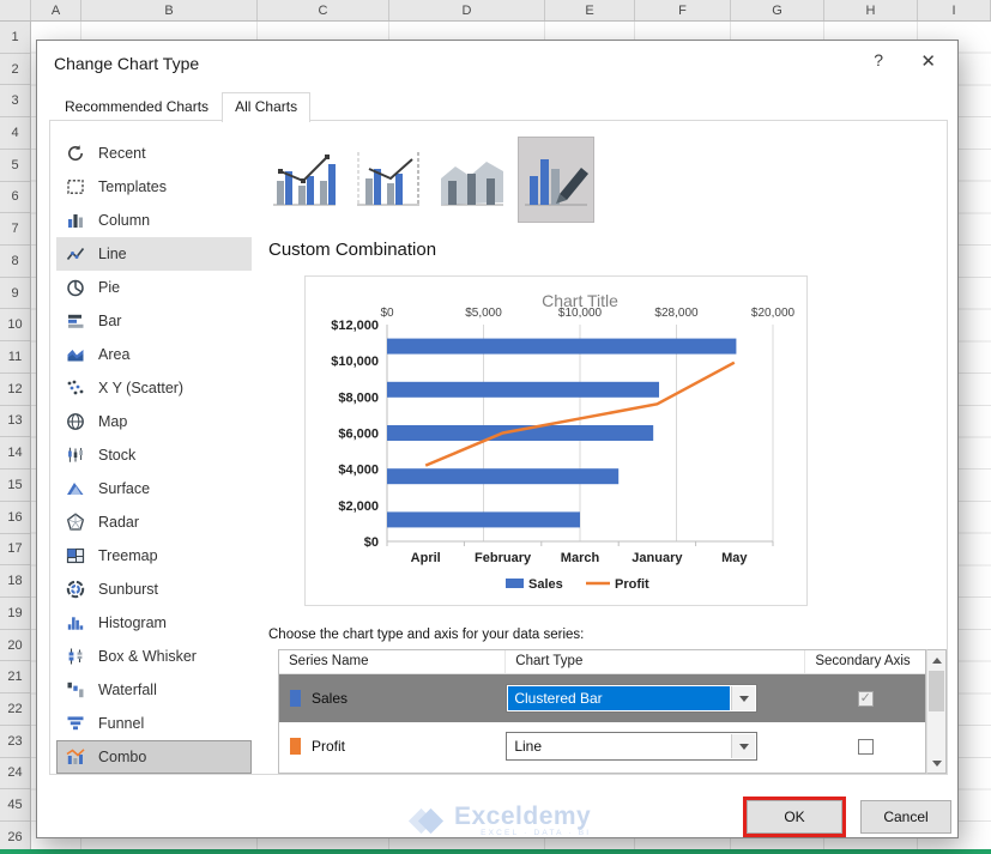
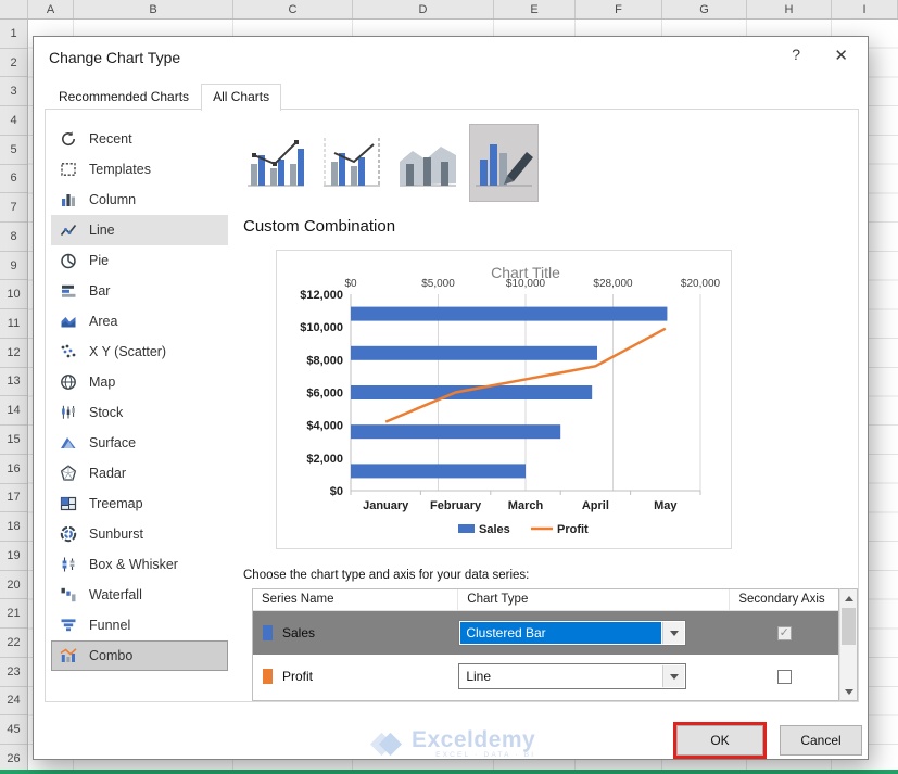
  A
  B
  C
  D
  E
  F
  G
  H
  I
  1
  2
  3
  4
  5
  6
  7
  8
  9
  10
  11
  12
  13
  14
  15
  16
  17
  18
  19
  20
  21
  22
  23
  24
  45
  26
  Change Chart Type
  ?
  ✕
  Recommended Charts
  All Charts
  Recent
  Templates
  Column
  Line
  Pie
  Bar
  Area
  X Y (Scatter)
  Map
  Stock
  Surface
  Radar
  Treemap
  Sunburst
- Histogram
  Box & Whisker
  Waterfall
  Funnel
  Combo
  Custom Combination
  $0
  $5,000
  $10,000
  $28,000
  $20,000
  $0
  $2,000
  $4,000
  $6,000
  $8,000
  $10,000
  $12,000
- April
+ January
  February
  March
- January
+ April
  May
  Chart Title
  Sales
  Profit
  Choose the chart type and axis for your data series:
  Series Name
  Chart Type
  Secondary Axis
  Sales
  Clustered Bar
  ✓
  Profit
  Line
  Exceldemy
  OK
  Cancel
